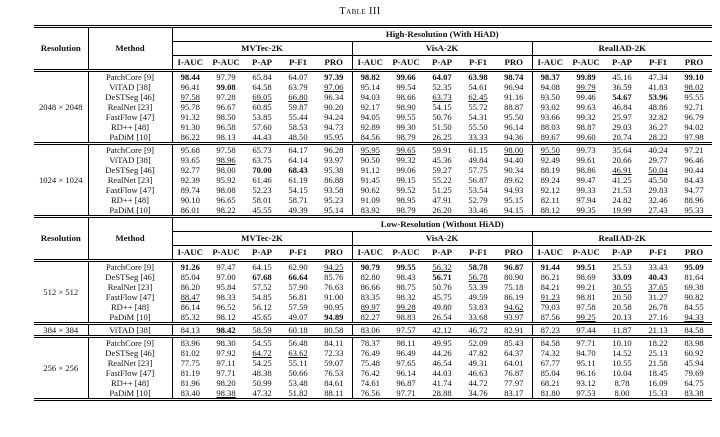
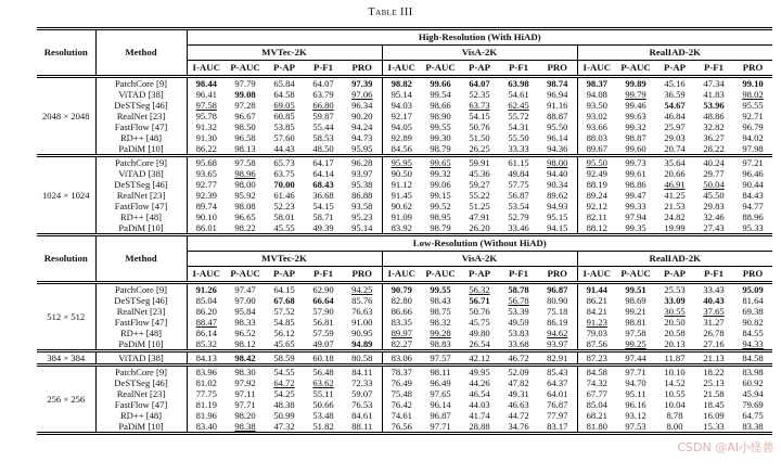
  Table III
  Resolution	Method	High-Resolution (With HiAD)
  MVTec-2K	VisA-2K	RealIAD-2K
  I-AUC	P-AUC	P-AP	P-F1	PRO	I-AUC	P-AUC	P-AP	P-F1	PRO	I-AUC	P-AUC	P-AP	P-F1	PRO
  2048 × 2048	PatchCore [9]	98.44	97.79	65.84	64.07	97.39	98.82	99.66	64.07	63.98	98.74	98.37	99.89	45.16	47.34	99.10
  ViTAD [38]	96.41	99.08	64.58	63.79	97.06	95.14	99.54	52.35	54.61	96.94	94.08	99.79	36.59	41.83	98.02
  DeSTSeg [46]	97.58	97.28	69.05	66.80	96.34	94.03	98.66	63.73	62.45	91.16	93.50	99.46	54.67	53.96	95.55
  RealNet [23]	95.78	96.67	60.85	59.87	90.20	92.17	98.90	54.15	55.72	88.87	93.02	99.63	46.84	48.86	92.71
  FastFlow [47]	91.32	98.50	53.85	55.44	94.24	94.05	99.55	50.76	54.31	95.50	93.66	99.32	25.97	32.82	96.79
  RD++ [48]	91.30	96.58	57.60	58.53	94.73	92.89	99.30	51.50	55.50	96.14	88.03	98.87	29.03	36.27	94.02
  PaDiM [10]	86.22	98.13	44.43	48.50	95.95	84.56	98.79	26.25	33.33	94.36	89.67	99.60	20.74	28.22	97.98
  1024 × 1024	PatchCore [9]	95.68	97.58	65.73	64.17	96.28	95.95	99.65	59.91	61.15	98.00	95.50	99.73	35.64	40.24	97.21
  ViTAD [38]	93.65	98.96	63.75	64.14	93.97	90.50	99.32	45.36	49.84	94.40	92.49	99.61	20.66	29.77	96.46
  DeSTSeg [46]	92.77	98.00	70.00	68.43	95.38	91.12	99.06	59.27	57.75	90.34	88.19	98.86	46.91	50.04	90.44
- RealNet [23]	92.39	95.92	61.46	61.19	86.88	91.45	99.15	55.22	56.87	89.62	89.24	99.47	41.25	45.50	84.43
+ RealNet [23]	92.39	95.92	61.46	36.68	86.88	91.45	99.15	55.22	56.87	89.62	89.24	99.47	41.25	45.50	84.43
  FastFlow [47]	89.74	98.08	52.23	54.15	93.58	90.62	99.52	51.25	53.54	94.93	92.12	99.33	21.53	29.83	94.77
  RD++ [48]	90.10	96.65	58.01	58.71	95.23	91.09	98.95	47.91	52.79	95.15	82.11	97.94	24.82	32.46	88.96
  PaDiM [10]	86.01	98.22	45.55	49.39	95.14	83.92	98.79	26.20	33.46	94.15	88.12	99.35	19.99	27.43	95.33
  Resolution	Method	Low-Resolution (Without HiAD)
  MVTec-2K	VisA-2K	RealIAD-2K
  I-AUC	P-AUC	P-AP	P-F1	PRO	I-AUC	P-AUC	P-AP	P-F1	PRO	I-AUC	P-AUC	P-AP	P-F1	PRO
  512 × 512	PatchCore [9]	91.26	97.47	64.15	62.90	94.25	90.79	99.55	56.32	58.78	96.87	91.44	99.51	25.53	33.43	95.09
  DeSTSeg [46]	85.04	97.00	67.68	66.64	85.76	82.80	98.43	56.71	56.78	80.90	86.21	98.69	33.09	40.43	81.64
  RealNet [23]	86.20	95.84	57.52	57.90	76.63	86.66	98.75	50.76	53.39	75.18	84.21	99.21	30.55	37.65	69.38
  FastFlow [47]	88.47	98.33	54.85	56.81	91.00	83.35	98.32	45.75	49.59	86.19	91.23	98.81	20.50	31.27	90.82
  RD++ [48]	86.14	96.52	56.12	57.59	90.95	89.97	99.28	49.80	53.83	94.62	79.03	97.58	20.58	26.78	84.55
  PaDiM [10]	85.32	98.12	45.65	49.07	94.89	82.27	98.83	26.54	33.68	93.97	87.56	99.25	20.13	27.16	94.33
  384 × 384	ViTAD [38]	84.13	98.42	58.59	60.18	80.58	83.06	97.57	42.12	46.72	82.91	87.23	97.44	11.87	21.13	84.58
  256 × 256	PatchCore [9]	83.96	98.30	54.55	56.48	84.11	78.37	98.11	49.95	52.09	85.43	84.58	97.71	10.10	18.22	83.98
  DeSTSeg [46]	81.02	97.92	64.72	63.62	72.33	76.49	96.49	44.26	47.82	64.37	74.32	94.70	14.52	25.13	60.92
  RealNet [23]	77.75	97.11	54.25	55.11	59.07	75.48	97.65	46.54	49.31	64.01	67.77	95.11	10.55	21.58	45.94
  FastFlow [47]	81.19	97.71	48.38	50.66	76.53	76.42	96.14	44.03	46.63	76.87	85.04	96.16	10.04	18.45	79.69
  RD++ [48]	81.96	98.20	50.99	53.48	84.61	74.61	96.87	41.74	44.72	77.97	68.21	93.12	8.78	16.09	64.75
  PaDiM [10]	83.40	98.38	47.32	51.82	88.11	76.56	97.71	28.88	34.76	83.17	81.80	97.53	8.00	15.33	83.38
+ CSDN @AI小怪兽
